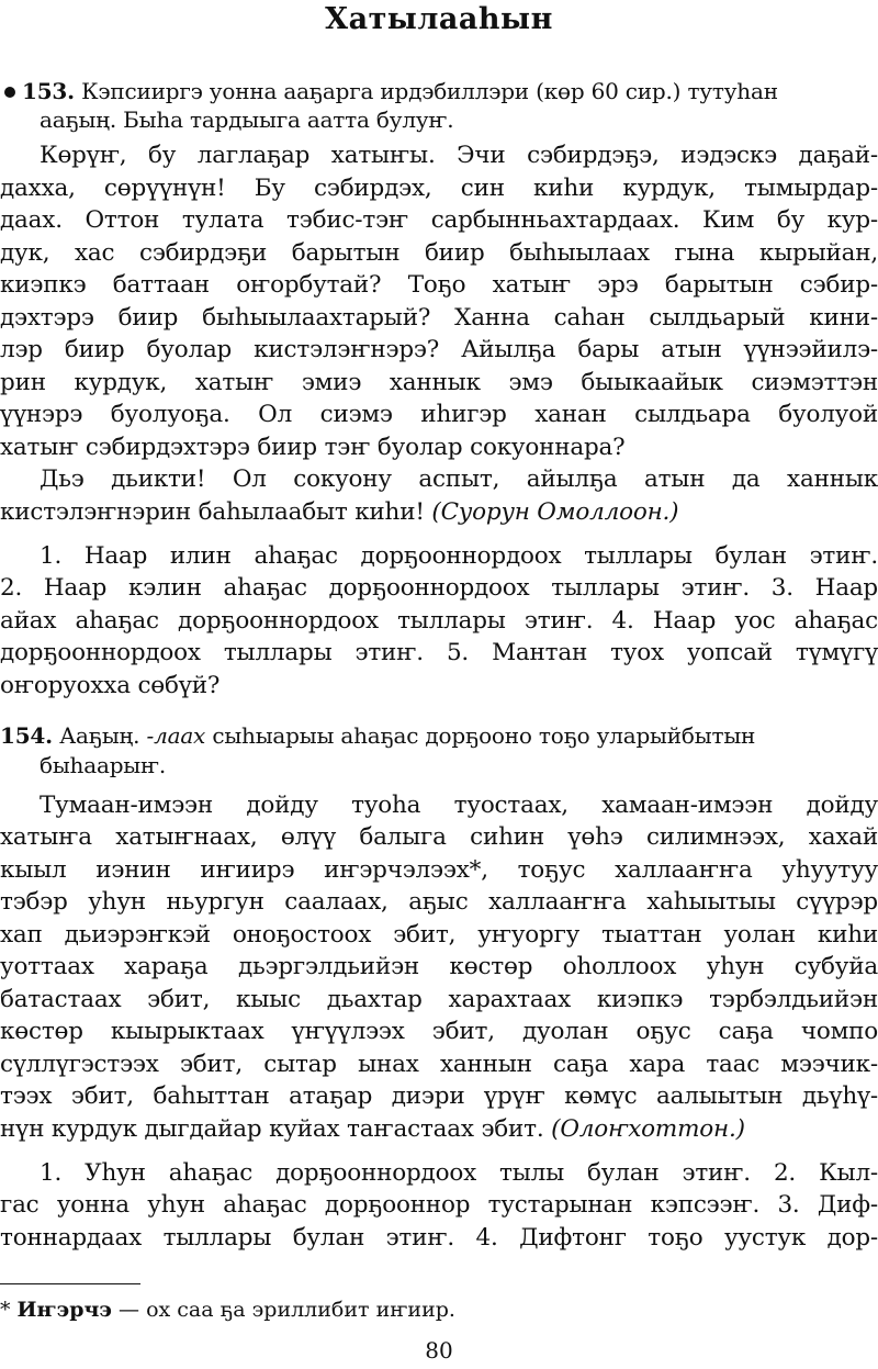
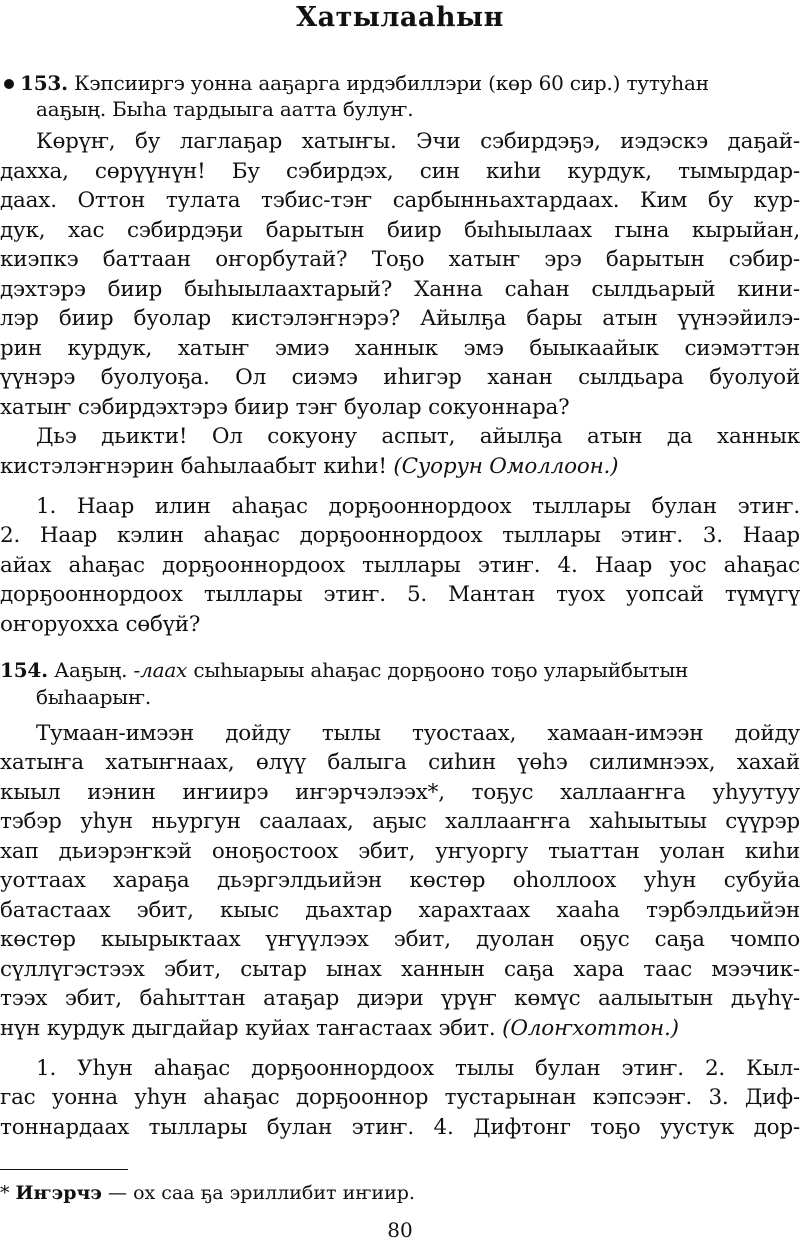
  Хатылааhын
  153. Кэпсииргэ уонна ааҕарга ирдэбиллэри (көр 60 сир.) тутуhан
  ааҕың. Быhа тардыыга аатта булуҥ.
  Көрүҥ, бу лаглаҕар хатыҥы. Эчи сэбирдэҕэ, иэдэскэ даҕай-
  дахха, сөрүүнүн! Бу сэбирдэх, син киhи курдук, тымырдар-
  даах. Оттон тулата тэбис-тэҥ сарбынньахтардаах. Ким бу кур-
  дук, хас сэбирдэҕи барытын биир быhыылаах гына кырыйан,
  киэпкэ баттаан оҥорбутай? Тоҕо хатыҥ эрэ барытын сэбир-
  дэхтэрэ биир быhыылаахтарый? Ханна саhан сылдьарый кини-
  лэр биир буолар кистэлэҥнэрэ? Айылҕа бары атын үүнээйилэ-
  рин курдук, хатыҥ эмиэ ханнык эмэ быыкаайык сиэмэттэн
  үүнэрэ буолуоҕа. Ол сиэмэ иhигэр ханан сылдьара буолуой
  хатыҥ сэбирдэхтэрэ биир тэҥ буолар сокуоннара?
  Дьэ дьикти! Ол сокуону аспыт, айылҕа атын да ханнык
  кистэлэҥнэрин баhылаабыт киhи! (Суорун Омоллоон.)
  1. Наар илин аhаҕас дорҕооннордоох тыллары булан этиҥ.
  2. Наар кэлин аhаҕас дорҕооннордоох тыллары этиҥ. 3. Наар
  айах аhаҕас дорҕооннордоох тыллары этиҥ. 4. Наар уос аhаҕас
  дорҕооннордоох тыллары этиҥ. 5. Мантан туох уопсай түмүгү
  оҥоруохха сөбүй?
  154. Ааҕың. -лаах сыhыарыы аhаҕас дорҕооно тоҕо уларыйбытын
  быhаарыҥ.
- Тумаан-имээн дойду туоhа туостаах, хамаан-имээн дойду
+ Тумаан-имээн дойду тылы туостаах, хамаан-имээн дойду
  хатыҥа хатыҥнаах, өлүү балыга сиhин үөhэ силимнээх, хахай
  кыыл иэнин иҥиирэ иҥэрчэлээх*, тоҕус халлааҥҥа уhуутуу
  тэбэр уhун ньургун саалаах, аҕыс халлааҥҥа хаhыытыы сүүрэр
  хап дьиэрэҥкэй оноҕостоох эбит, уҥуоргу тыаттан уолан киhи
  уоттаах хараҕа дьэргэлдьийэн көстөр оhоллоох уhун субуйа
- батастаах эбит, кыыс дьахтар харахтаах киэпкэ тэрбэлдьийэн
+ батастаах эбит, кыыс дьахтар харахтаах хааhа тэрбэлдьийэн
  көстөр кыырыктаах үҥүүлээх эбит, дуолан оҕус саҕа чомпо
  сүллүгэстээх эбит, сытар ынах ханнын саҕа хара таас мээчик-
  тээх эбит, баhыттан атаҕар диэри үрүҥ көмүс аалыытын дьүhү-
  нүн курдук дыгдайар куйах таҥастаах эбит. (Олоҥхоттон.)
  1. Уhун аhаҕас дорҕооннордоох тылы булан этиҥ. 2. Кыл-
  гас уонна уhун аhаҕас дорҕооннор тустарынан кэпсээҥ. 3. Диф-
  тоннардаах тыллары булан этиҥ. 4. Дифтонг тоҕо уустук дор-
  * Иҥэрчэ — ох саа ҕа эриллибит иҥиир.
  80
